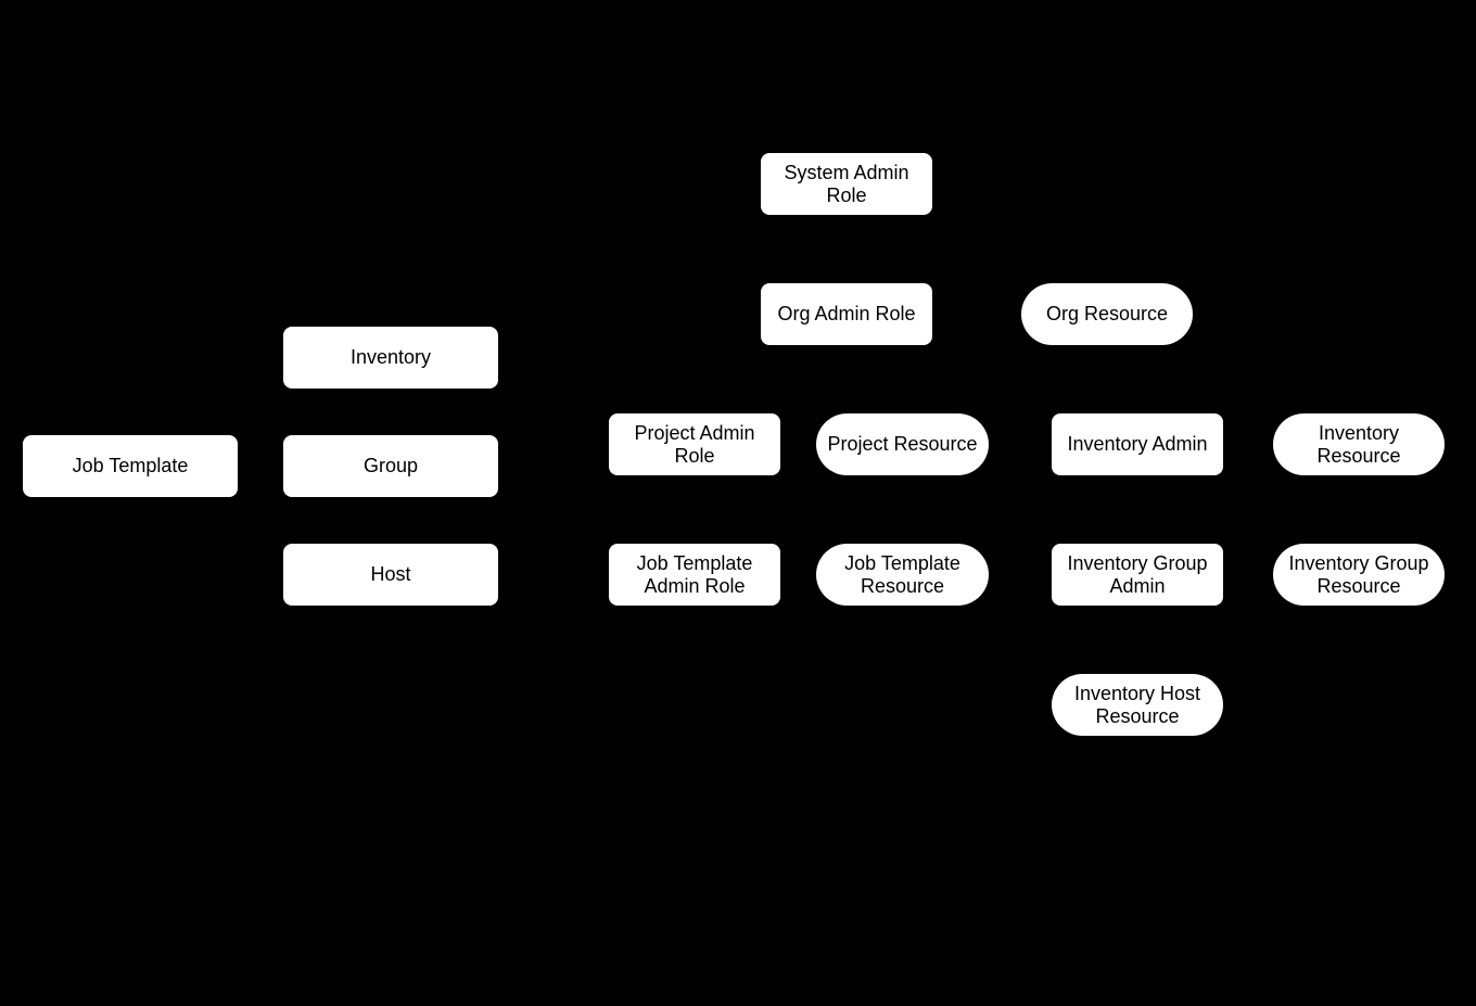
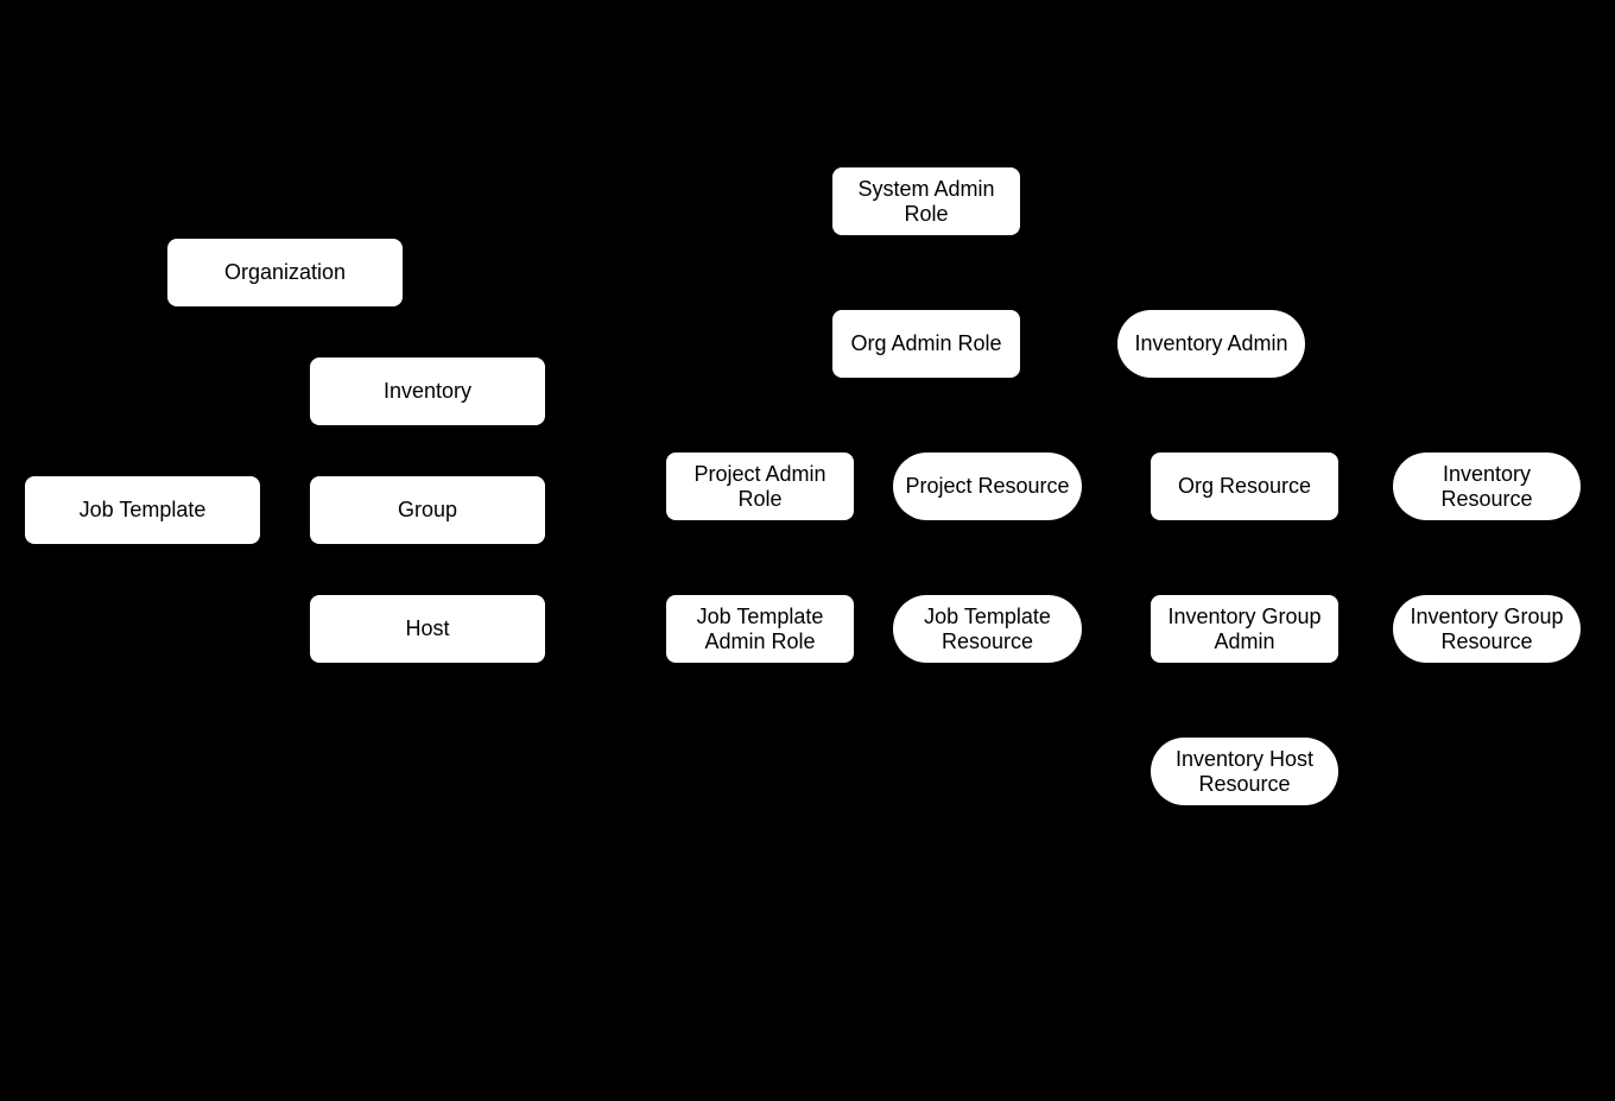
+ Organization
  Inventory
  Job Template
  Group
  Host
  System Admin
  Role
  Org Admin Role
- Org Resource
+ Inventory Admin
  Project Admin
  Role
  Project Resource
- Inventory Admin
+ Org Resource
  Inventory
  Resource
  Job Template
  Admin Role
  Job Template
  Resource
  Inventory Group
  Admin
  Inventory Group
  Resource
  Inventory Host
  Resource
